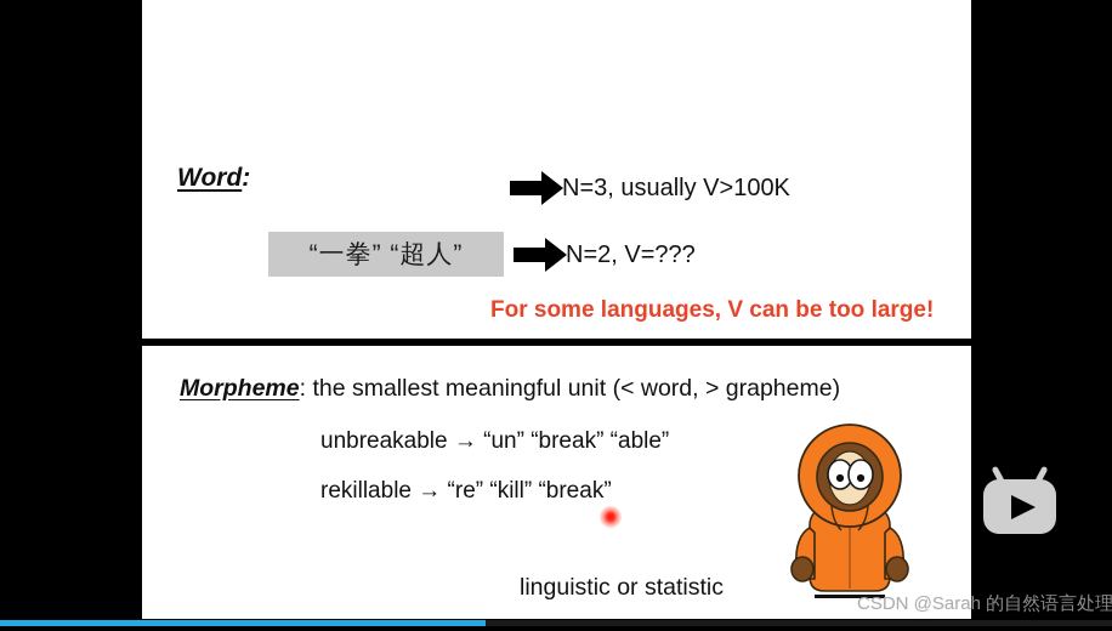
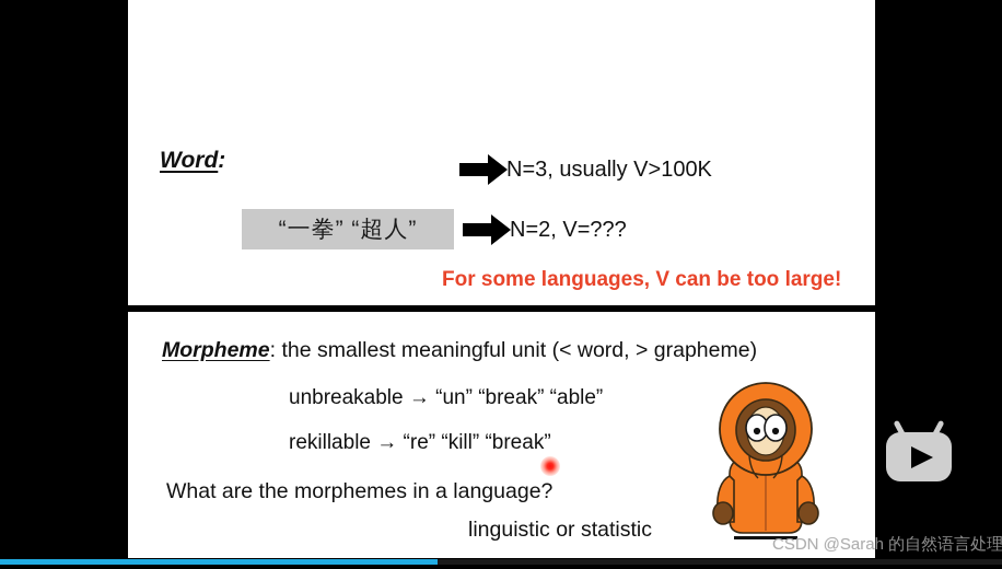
  Word:
  N=3, usually V>100K
  “一拳” “超人”
  N=2, V=???
  For some languages, V can be too large!
  Morpheme: the smallest meaningful unit (< word, > grapheme)
  unbreakable → “un” “break” “able”
  rekillable → “re” “kill” “break”
+ What are the morphemes in a language?
  linguistic or statistic
  CSDN @Sarah 的自然语言处理
